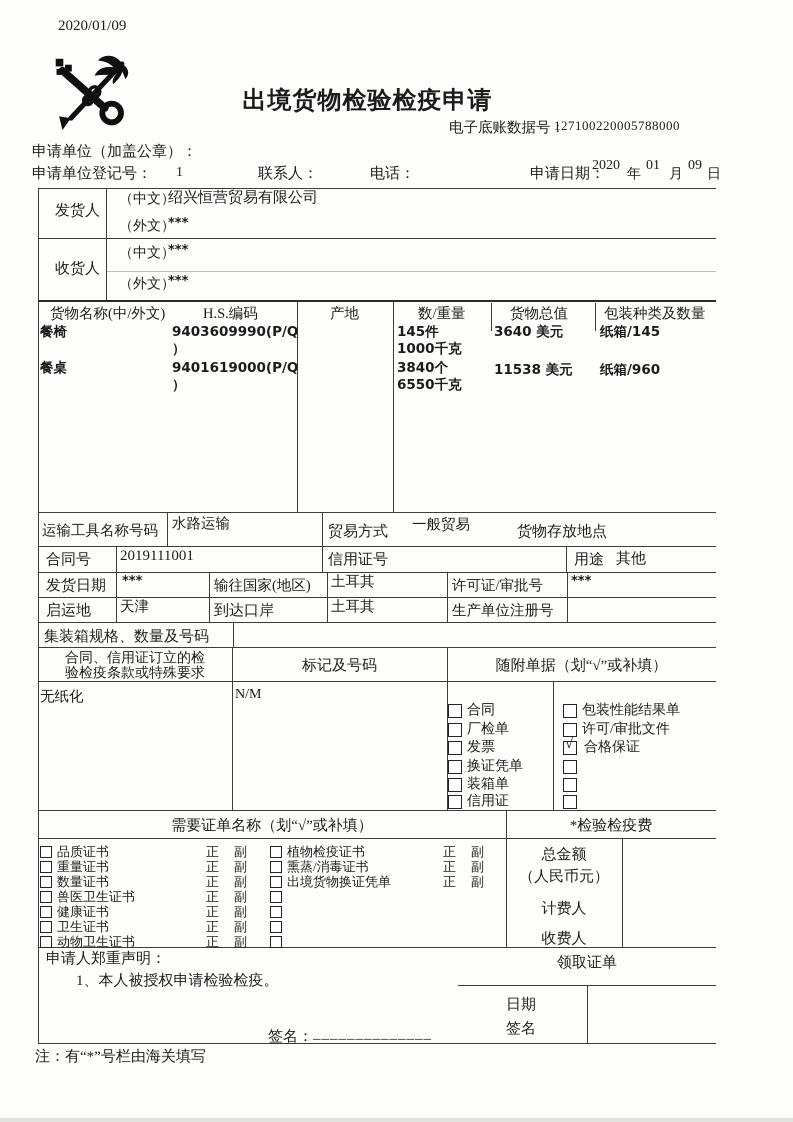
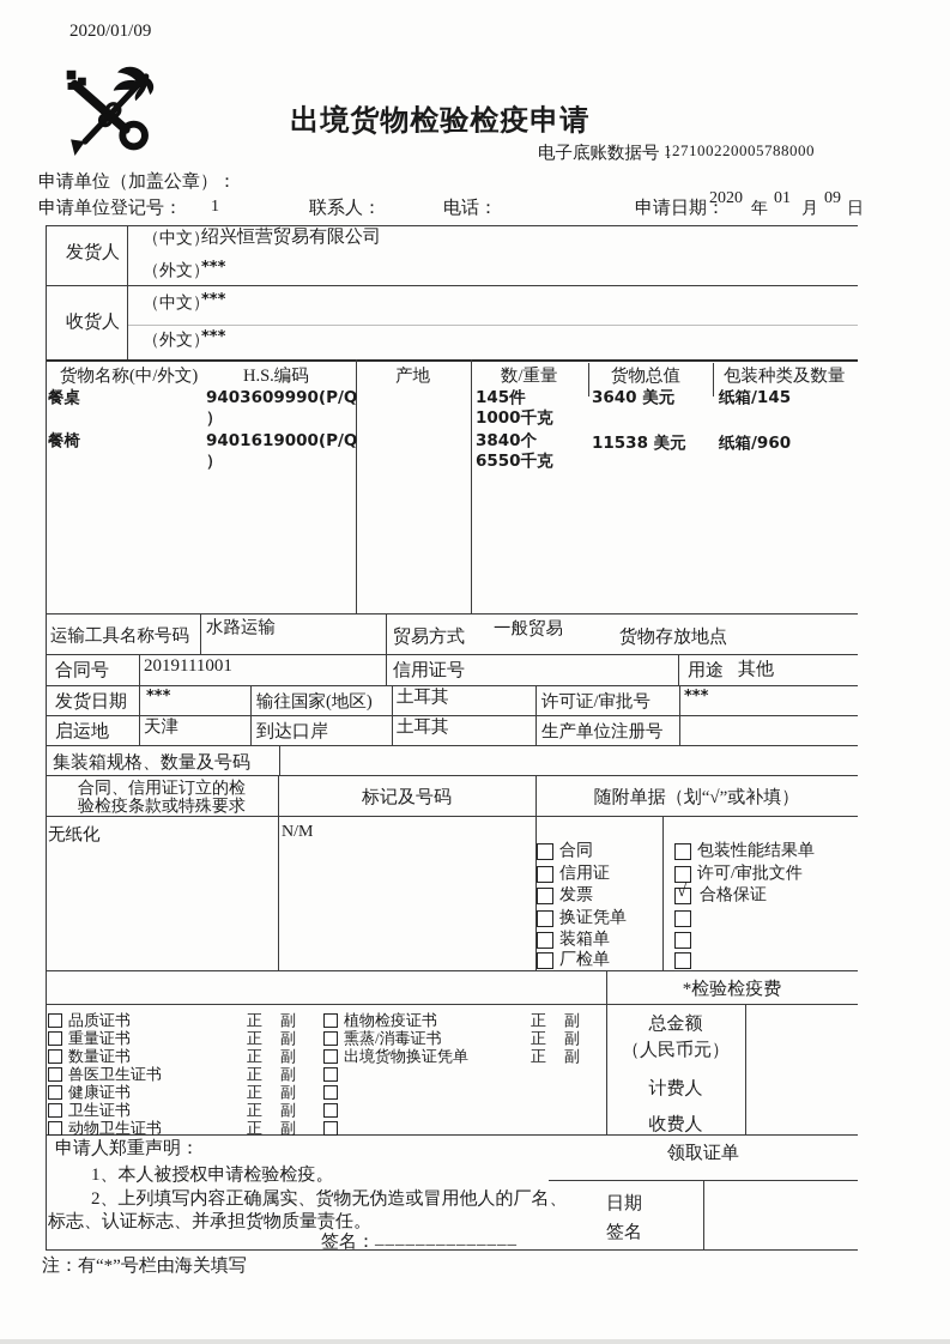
  2020/01/09
  出境货物检验检疫申请
  电子底账数据号：
  127100220005788000
  申请单位（加盖公章）：
  申请单位登记号：
  1
  联系人：
  电话：
  申请日期：
  2020
  年
  01
  月
  09
  日
  发货人
  （中文）
  绍兴恒营贸易有限公司
  （外文）
  ***
  收货人
  （中文）
  ***
  （外文）
  ***
  货物名称(中/外文)
  H.S.编码
  产地
  数/重量
  货物总值
  包装种类及数量
- 餐椅
+ 餐桌
  9403609990(P/Q
  ）
  145件
  1000千克
  3640 美元
  纸箱/145
- 餐桌
+ 餐椅
  9401619000(P/Q
  ）
  3840个
  6550千克
  11538 美元
  纸箱/960
  运输工具名称号码
  水路运输
  贸易方式
  一般贸易
  货物存放地点
  合同号
  2019111001
  信用证号
  用途
  其他
  发货日期
  ***
  输往国家(地区)
  土耳其
  许可证/审批号
  ***
  启运地
  天津
  到达口岸
  土耳其
  生产单位注册号
  集装箱规格、数量及号码
  合同、信用证订立的检
  验检疫条款或特殊要求
  标记及号码
  随附单据（划“√”或补填）
  无纸化
  N/M
  合同
- 厂检单
+ 信用证
  发票
  换证凭单
  装箱单
- 信用证
+ 厂检单
  包装性能结果单
  许可/审批文件
  √
  合格保证
- 需要证单名称（划“√”或补填）
  *检验检疫费
  品质证书
  正
  副
  重量证书
  正
  副
  数量证书
  正
  副
  兽医卫生证书
  正
  副
  健康证书
  正
  副
  卫生证书
  正
  副
  动物卫生证书
  正
  副
  植物检疫证书
  正
  副
  熏蒸/消毒证书
  正
  副
  出境货物换证凭单
  正
  副
  总金额
  （人民币元）
  计费人
  收费人
  申请人郑重声明：
  1、本人被授权申请检验检疫。
+ 2、上列填写内容正确属实、货物无伪造或冒用他人的厂名、
+ 标志、认证标志、并承担货物质量责任。
  签名：
  ______________
  领取证单
  日期
  签名
  注：有“*”号栏由海关填写
